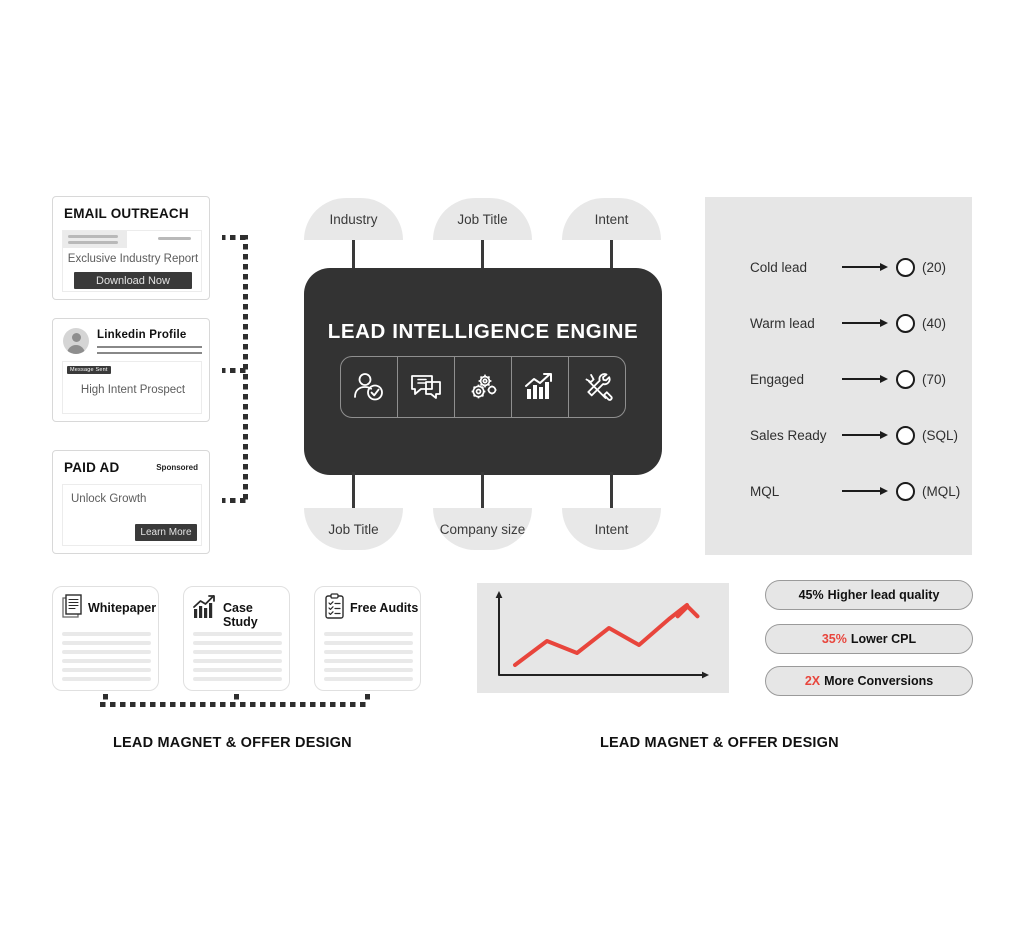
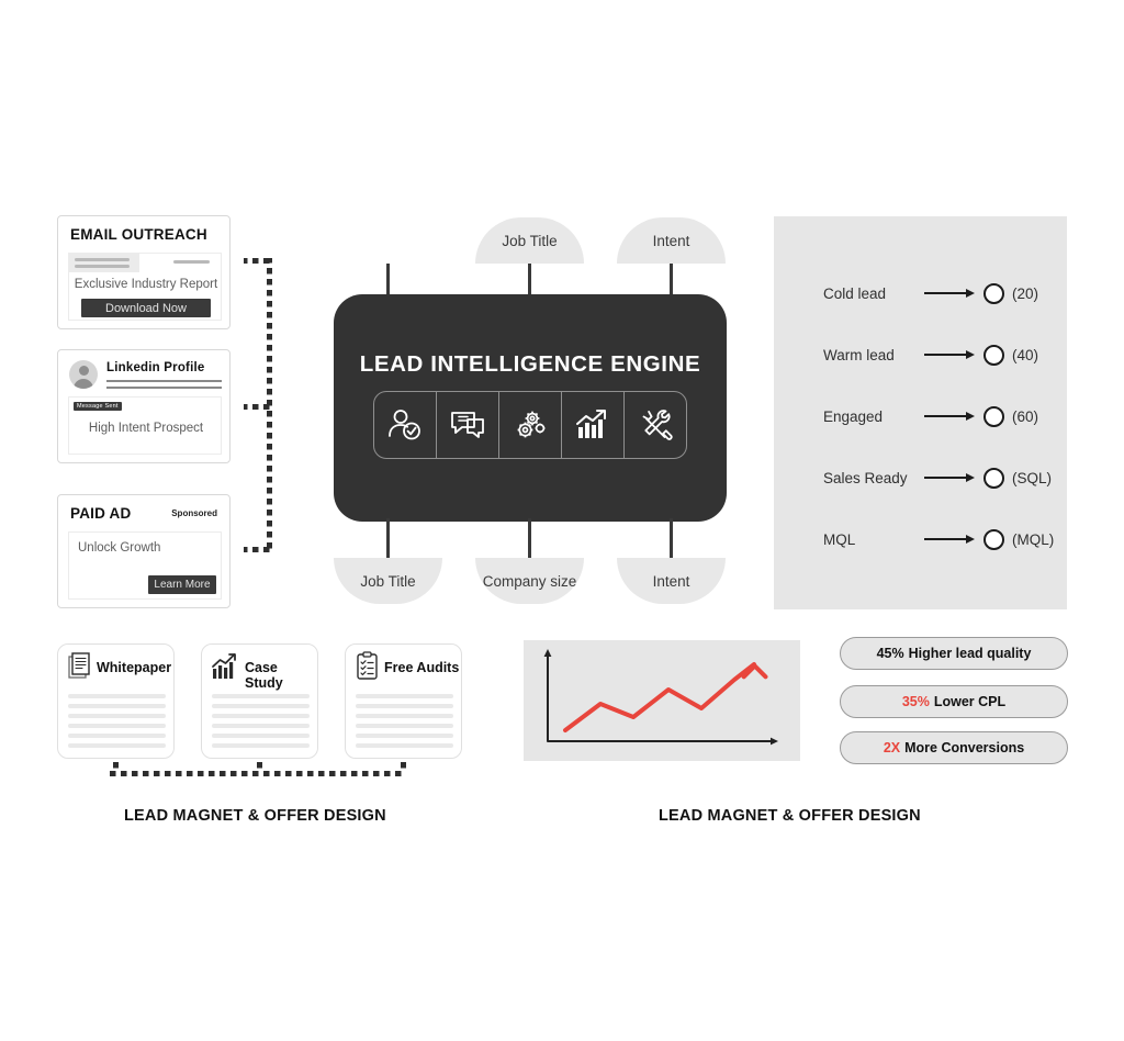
  EMAIL OUTREACH
  Exclusive Industry Report
  Download Now
  Linkedin Profile
  High Intent Prospect
  PAID AD
  Sponsored
  Unlock Growth
  Learn More
- Industry
  Job Title
  Intent
  LEAD INTELLIGENCE ENGINE
  Job Title
  Company size
  Intent
  Cold lead
  (20)
  Warm lead
  (40)
  Engaged
- (70)
+ (60)
  Sales Ready
  (SQL)
  MQL
  (MQL)
  Whitepaper
  Case Study
  Free Audits
  45%
  Higher lead quality
  35%
  Lower CPL
  2X
  More Conversions
  LEAD MAGNET & OFFER DESIGN
  LEAD MAGNET & OFFER DESIGN
